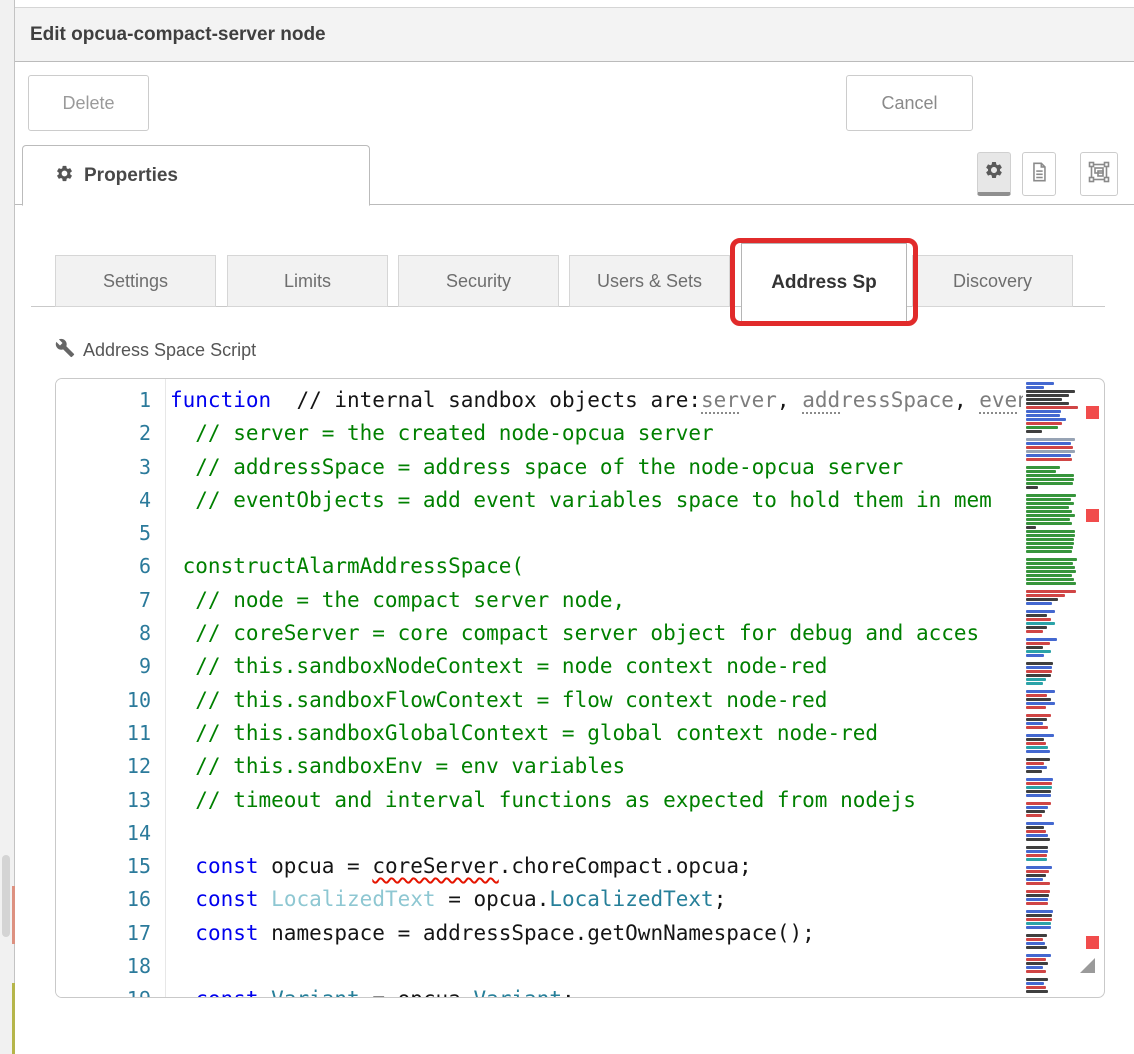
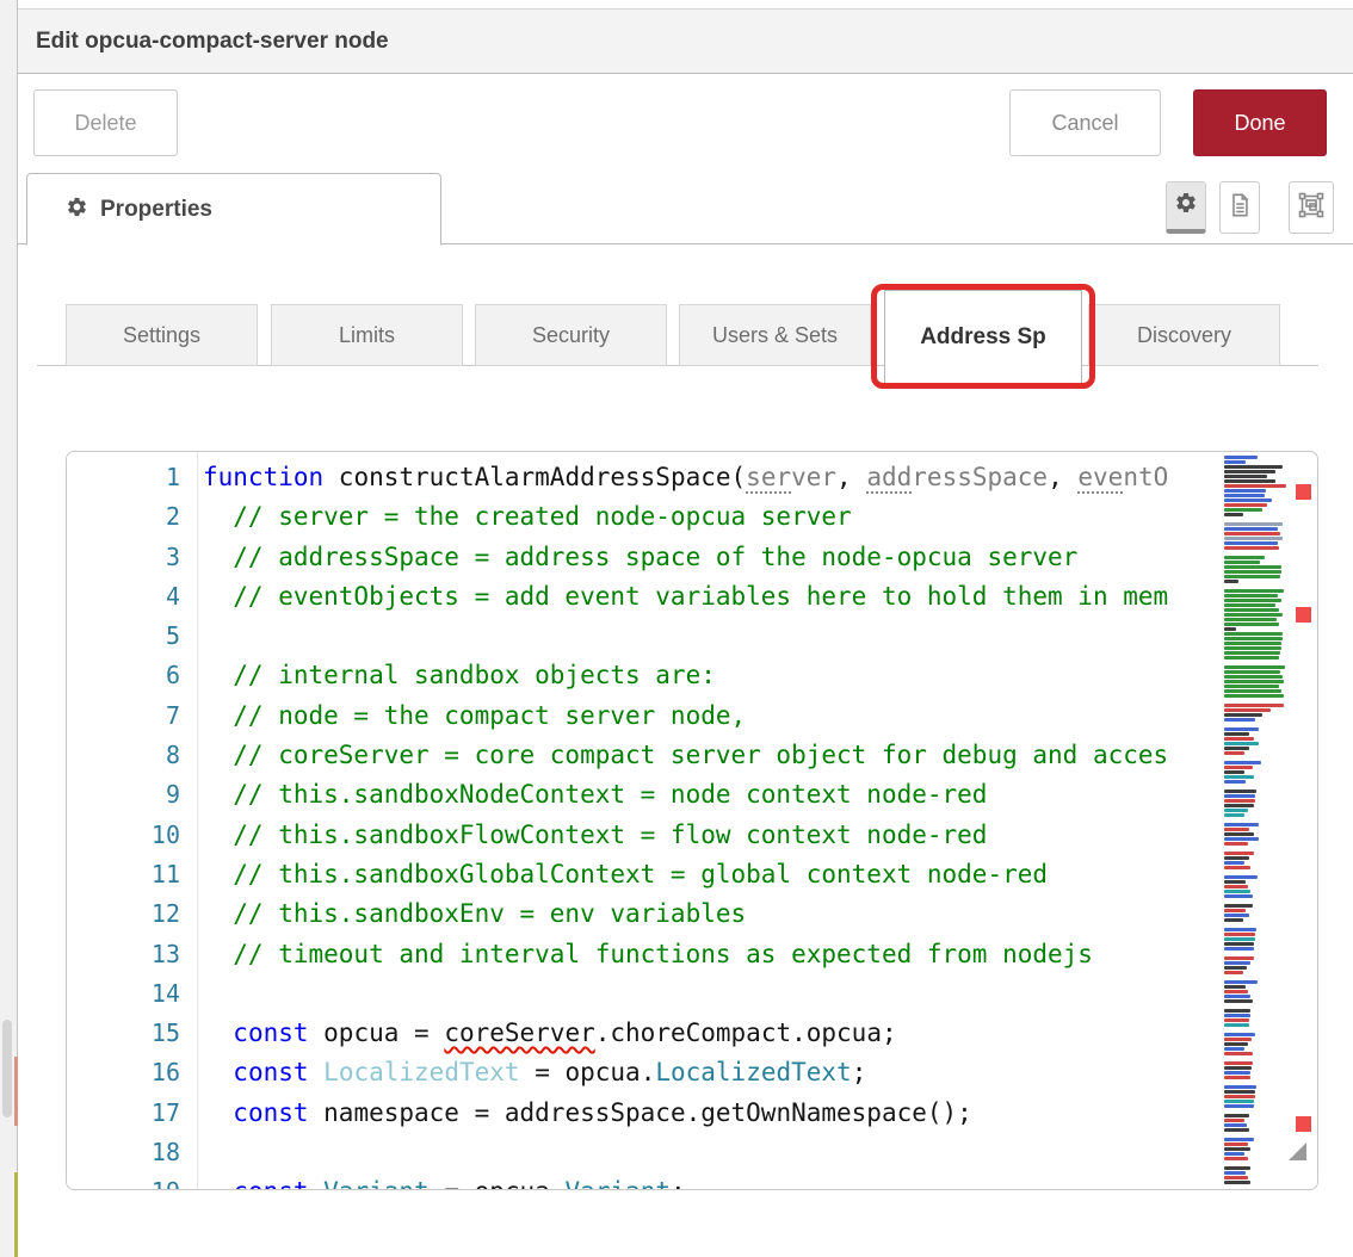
  Edit opcua-compact-server node
  Delete
  Cancel
+ Done
  Properties
  Settings
  Limits
  Security
  Users & Sets
  Address Sp
  Discovery
- Address Space Script
  1
  2
  3
  4
  5
  6
  7
  8
  9
  10
  11
  12
  13
  14
  15
  16
  17
  18
- function // internal sandbox objects are:server, addressSpace, eve
+ function constructAlarmAddressSpace(server, addressSpace, eventO
  // server = the created node-opcua server
  // addressSpace = address space of the node-opcua server
- // eventObjects = add event variables space to hold them in mem
+ // eventObjects = add event variables here to hold them in mem
- constructAlarmAddressSpace(
+ // internal sandbox objects are:
  // node = the compact server node,
  // coreServer = core compact server object for debug and acces
  // this.sandboxNodeContext = node context node-red
  // this.sandboxFlowContext = flow context node-red
  // this.sandboxGlobalContext = global context node-red
  // this.sandboxEnv = env variables
  // timeout and interval functions as expected from nodejs
  const opcua = coreServer.choreCompact.opcua;
  const LocalizedText = opcua.LocalizedText;
  const namespace = addressSpace.getOwnNamespace();
